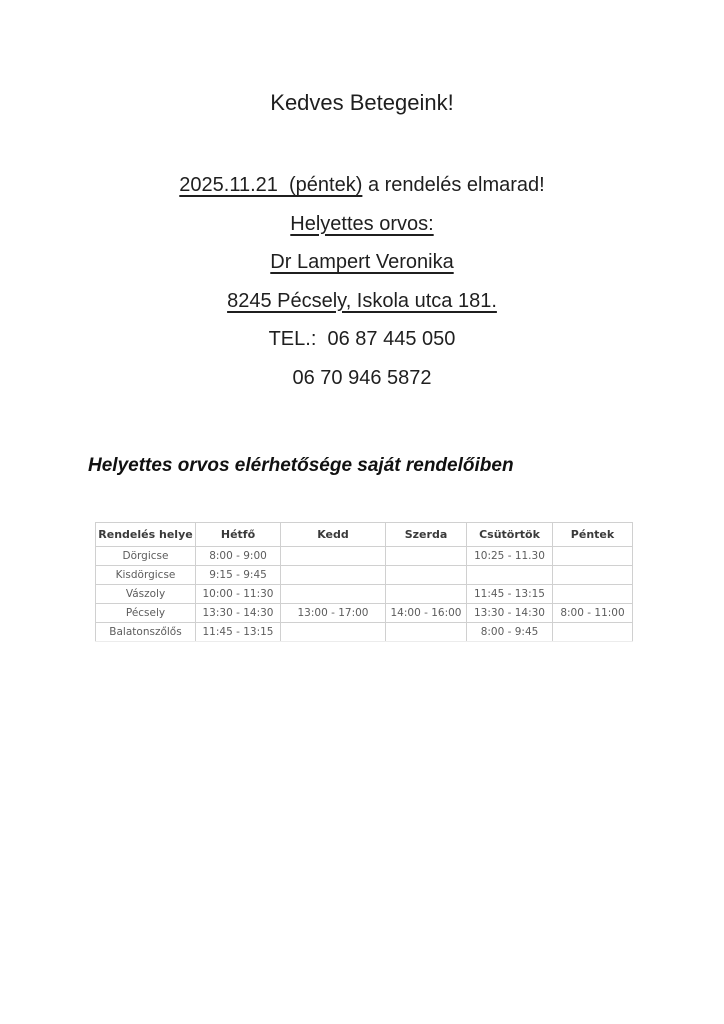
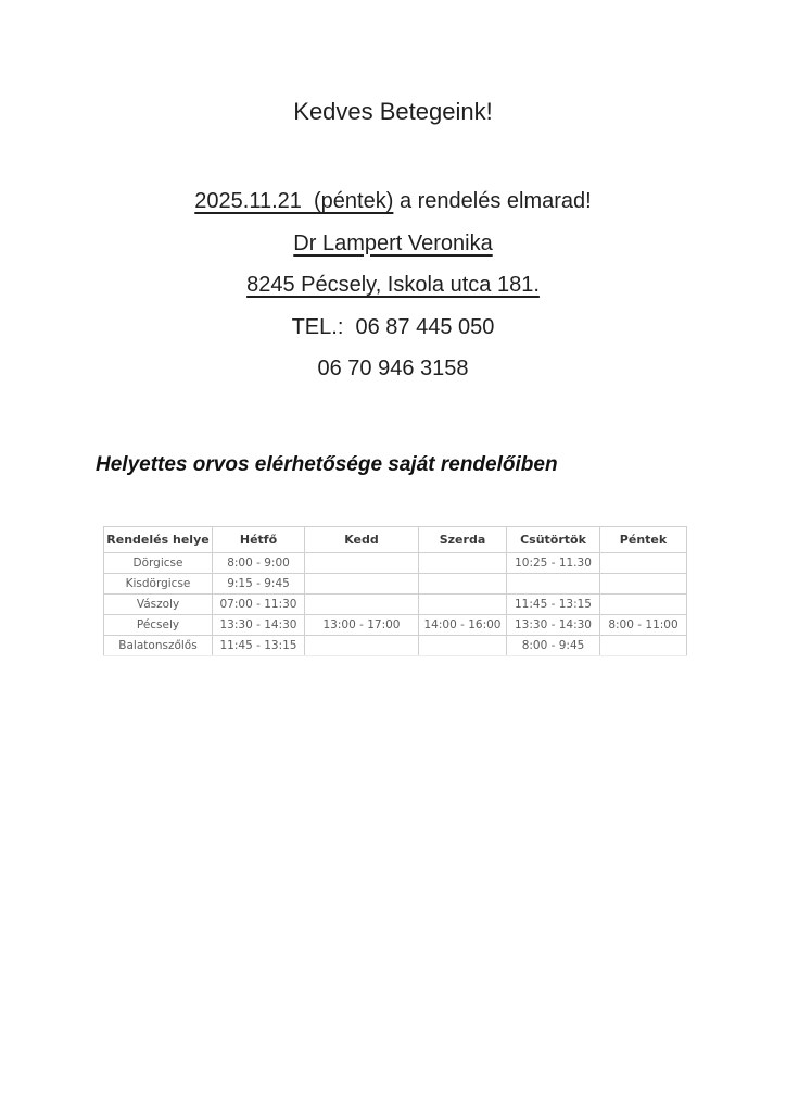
  Kedves Betegeink!
  2025.11.21 (péntek) a rendelés elmarad!
- Helyettes orvos:
  Dr Lampert Veronika
  8245 Pécsely, Iskola utca 181.
  TEL.: 06 87 445 050
- 06 70 946 5872
+ 06 70 946 3158
  Helyettes orvos elérhetősége saját rendelőiben
  Rendelés helye	Hétfő	Kedd	Szerda	Csütörtök	Péntek
  Dörgicse	8:00 - 9:00			10:25 - 11.30
  Kisdörgicse	9:15 - 9:45
- Vászoly	10:00 - 11:30			11:45 - 13:15
+ Vászoly	07:00 - 11:30			11:45 - 13:15
  Pécsely	13:30 - 14:30	13:00 - 17:00	14:00 - 16:00	13:30 - 14:30	8:00 - 11:00
  Balatonszőlős	11:45 - 13:15			8:00 - 9:45
